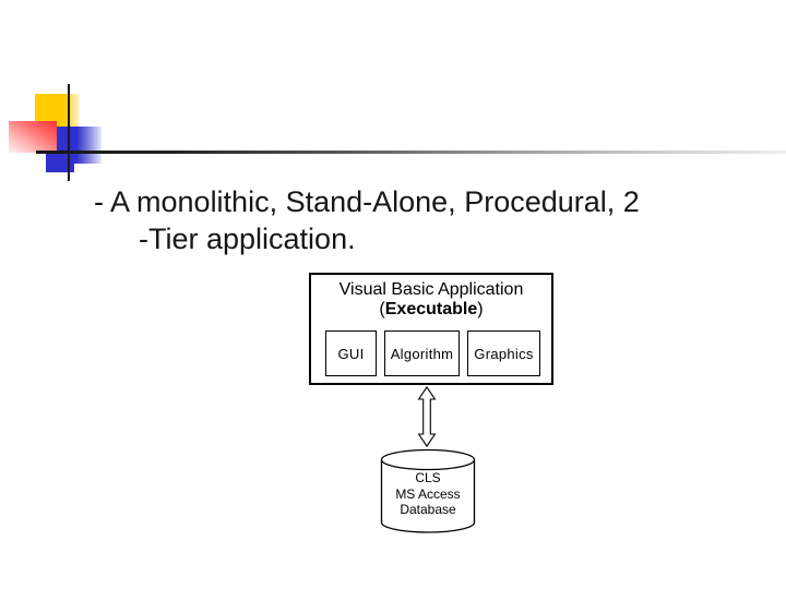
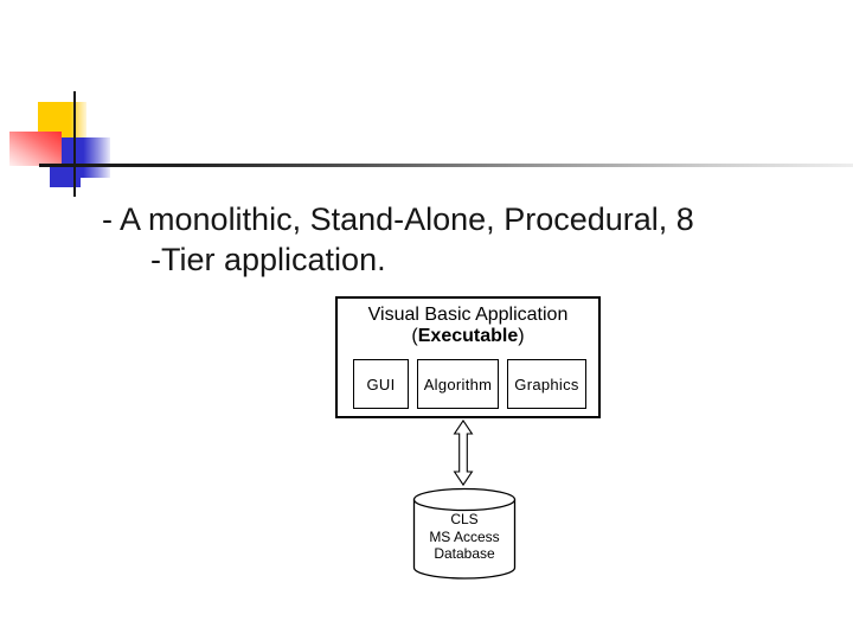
- - A monolithic, Stand-Alone, Procedural, 2
+ - A monolithic, Stand-Alone, Procedural, 8
  -Tier application.
  Visual Basic Application
  (Executable)
  GUI
  Algorithm
  Graphics
  CLS
  MS Access
  Database
